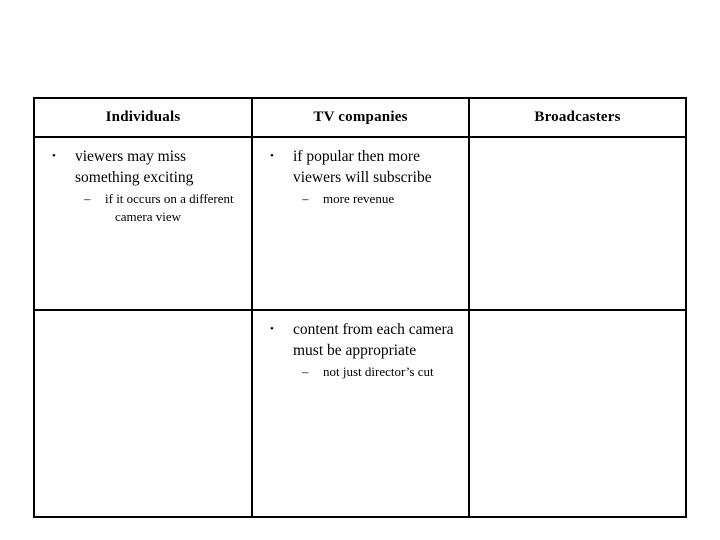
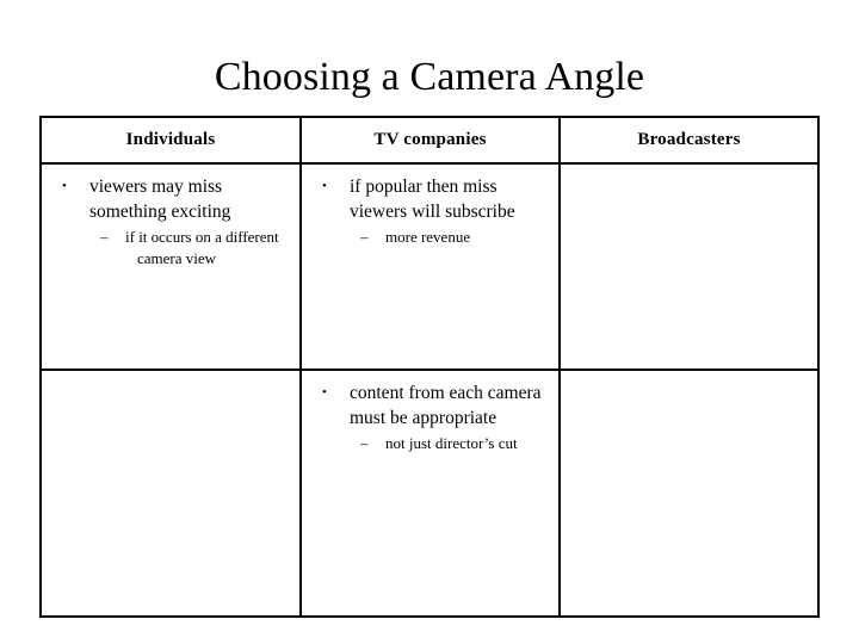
+ Choosing a Camera Angle
  Individuals	TV companies	Broadcasters
- viewers may miss something excitingif it occurs on a different camera view	if popular then more viewers will subscribemore revenue
+ viewers may miss something excitingif it occurs on a different camera view	if popular then miss viewers will subscribemore revenue
  	content from each camera must be appropriatenot just director’s cut
